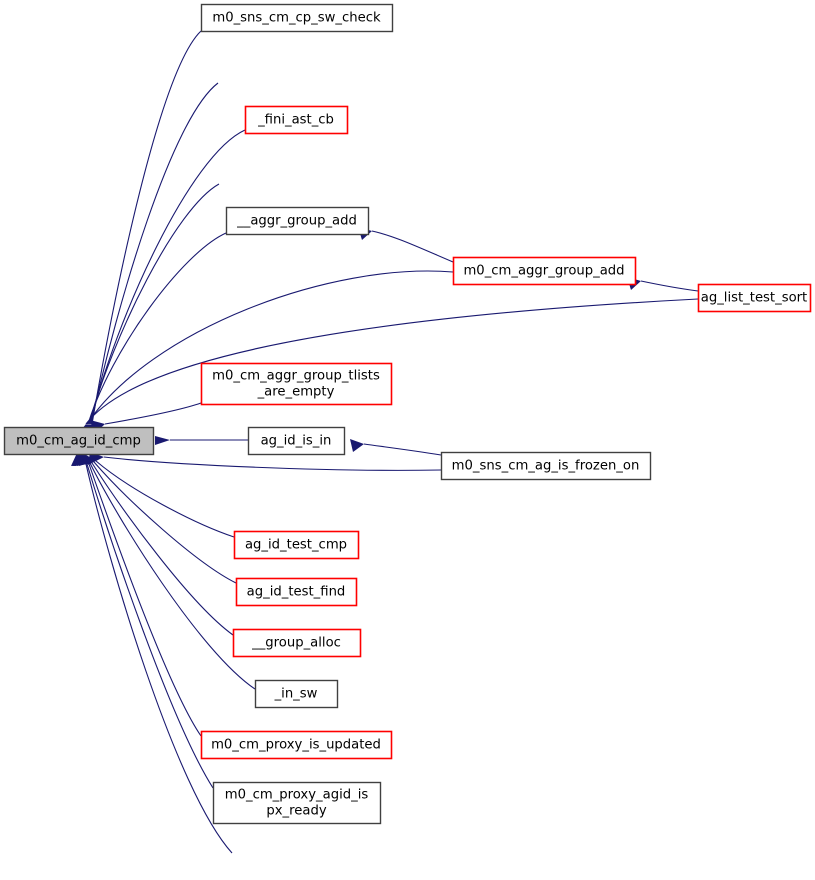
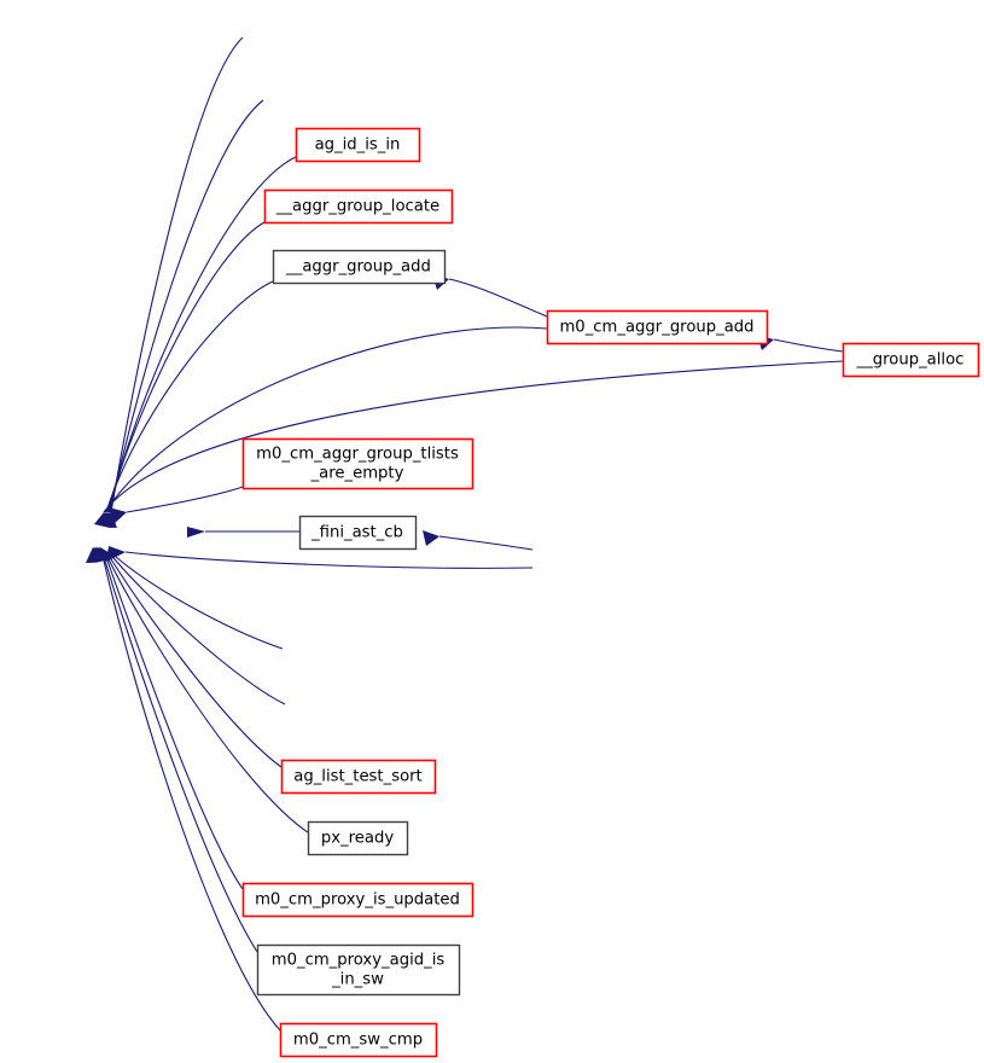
- m0_cm_ag_id_cmp
- m0_sns_cm_cp_sw_check
- _fini_ast_cb
+ ag_id_is_in
+ __aggr_group_locate
  __aggr_group_add
  m0_cm_aggr_group_add
- ag_list_test_sort
+ __group_alloc
  m0_cm_aggr_group_tlists
  _are_empty
- ag_id_is_in
+ _fini_ast_cb
- m0_sns_cm_ag_is_frozen_on
- ag_id_test_cmp
- ag_id_test_find
- __group_alloc
+ ag_list_test_sort
- _in_sw
+ px_ready
  m0_cm_proxy_is_updated
  m0_cm_proxy_agid_is
- px_ready
+ _in_sw
+ m0_cm_sw_cmp
